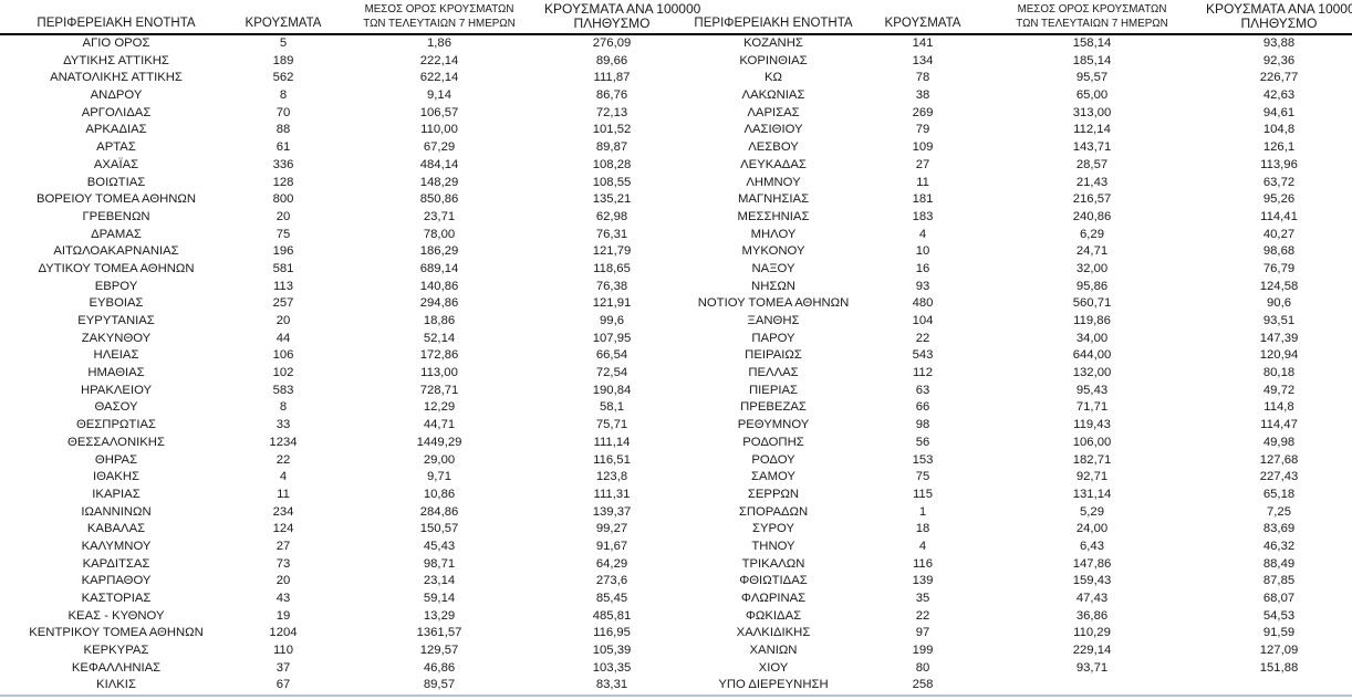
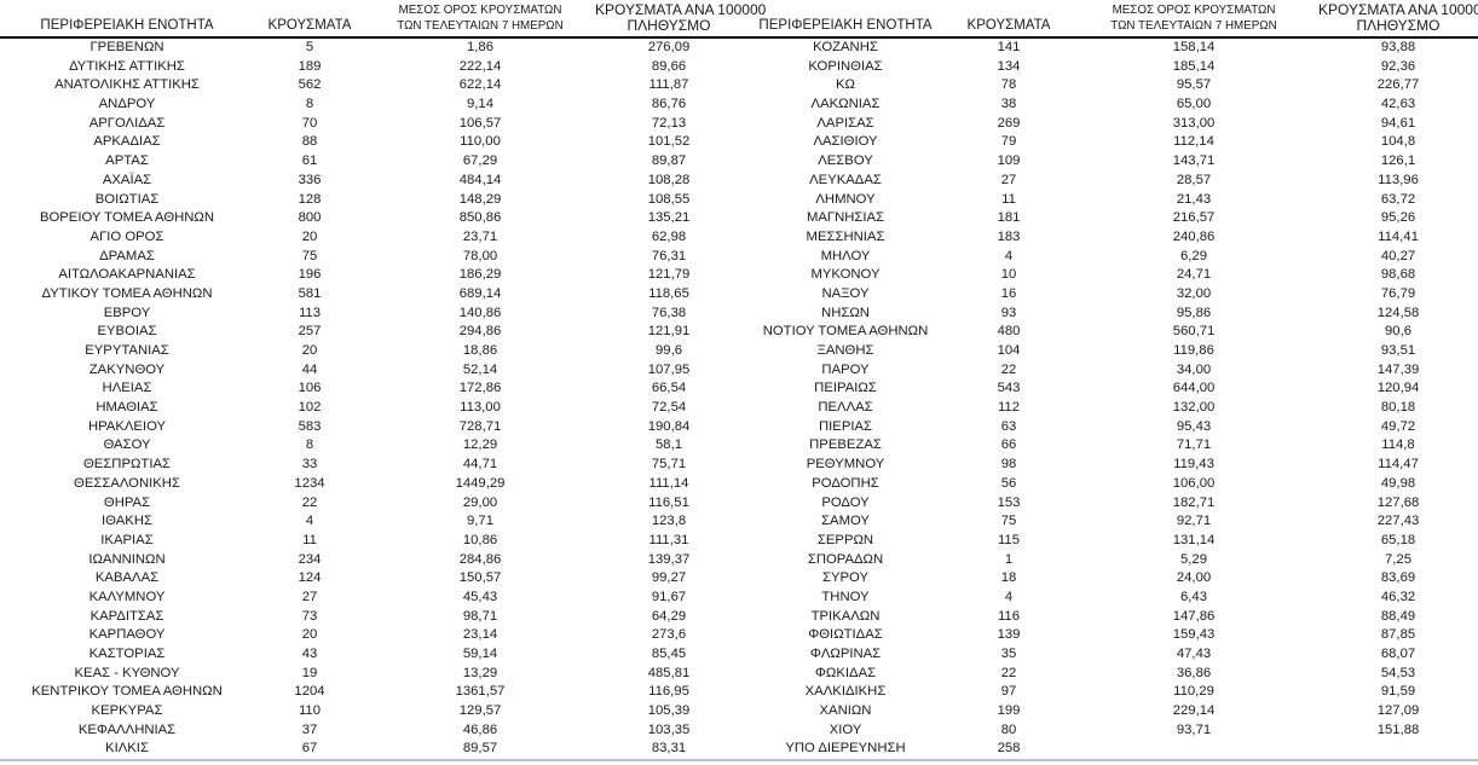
  ΠΕΡΙΦΕΡΕΙΑΚΗ ΕΝΟΤΗΤΑ	ΚΡΟΥΣΜΑΤΑ	ΜΕΣΟΣ ΟΡΟΣ ΚΡΟΥΣΜΑΤΩΝ ΤΩΝ ΤΕΛΕΥΤΑΙΩΝ 7 ΗΜΕΡΩΝ	ΚΡΟΥΣΜΑΤΑ ΑΝΑ 100000 ΠΛΗΘΥΣΜΟ	ΠΕΡΙΦΕΡΕΙΑΚΗ ΕΝΟΤΗΤΑ	ΚΡΟΥΣΜΑΤΑ	ΜΕΣΟΣ ΟΡΟΣ ΚΡΟΥΣΜΑΤΩΝ ΤΩΝ ΤΕΛΕΥΤΑΙΩΝ 7 ΗΜΕΡΩΝ	ΚΡΟΥΣΜΑΤΑ ΑΝΑ 10000 ΠΛΗΘΥΣΜΟ
- ΑΓΙΟ ΟΡΟΣ	5	1,86	276,09	ΚΟΖΑΝΗΣ	141	158,14	93,88
+ ΓΡΕΒΕΝΩΝ	5	1,86	276,09	ΚΟΖΑΝΗΣ	141	158,14	93,88
  ΔΥΤΙΚΗΣ ΑΤΤΙΚΗΣ	189	222,14	89,66	ΚΟΡΙΝΘΙΑΣ	134	185,14	92,36
  ΑΝΑΤΟΛΙΚΗΣ ΑΤΤΙΚΗΣ	562	622,14	111,87	ΚΩ	78	95,57	226,77
  ΑΝΔΡΟΥ	8	9,14	86,76	ΛΑΚΩΝΙΑΣ	38	65,00	42,63
  ΑΡΓΟΛΙΔΑΣ	70	106,57	72,13	ΛΑΡΙΣΑΣ	269	313,00	94,61
  ΑΡΚΑΔΙΑΣ	88	110,00	101,52	ΛΑΣΙΘΙΟΥ	79	112,14	104,8
  ΑΡΤΑΣ	61	67,29	89,87	ΛΕΣΒΟΥ	109	143,71	126,1
  ΑΧΑΪΑΣ	336	484,14	108,28	ΛΕΥΚΑΔΑΣ	27	28,57	113,96
  ΒΟΙΩΤΙΑΣ	128	148,29	108,55	ΛΗΜΝΟΥ	11	21,43	63,72
  ΒΟΡΕΙΟΥ ΤΟΜΕΑ ΑΘΗΝΩΝ	800	850,86	135,21	ΜΑΓΝΗΣΙΑΣ	181	216,57	95,26
- ΓΡΕΒΕΝΩΝ	20	23,71	62,98	ΜΕΣΣΗΝΙΑΣ	183	240,86	114,41
+ ΑΓΙΟ ΟΡΟΣ	20	23,71	62,98	ΜΕΣΣΗΝΙΑΣ	183	240,86	114,41
  ΔΡΑΜΑΣ	75	78,00	76,31	ΜΗΛΟΥ	4	6,29	40,27
  ΑΙΤΩΛΟΑΚΑΡΝΑΝΙΑΣ	196	186,29	121,79	ΜΥΚΟΝΟΥ	10	24,71	98,68
  ΔΥΤΙΚΟΥ ΤΟΜΕΑ ΑΘΗΝΩΝ	581	689,14	118,65	ΝΑΞΟΥ	16	32,00	76,79
  ΕΒΡΟΥ	113	140,86	76,38	ΝΗΣΩΝ	93	95,86	124,58
  ΕΥΒΟΙΑΣ	257	294,86	121,91	ΝΟΤΙΟΥ ΤΟΜΕΑ ΑΘΗΝΩΝ	480	560,71	90,6
  ΕΥΡΥΤΑΝΙΑΣ	20	18,86	99,6	ΞΑΝΘΗΣ	104	119,86	93,51
  ΖΑΚΥΝΘΟΥ	44	52,14	107,95	ΠΑΡΟΥ	22	34,00	147,39
  ΗΛΕΙΑΣ	106	172,86	66,54	ΠΕΙΡΑΙΩΣ	543	644,00	120,94
  ΗΜΑΘΙΑΣ	102	113,00	72,54	ΠΕΛΛΑΣ	112	132,00	80,18
  ΗΡΑΚΛΕΙΟΥ	583	728,71	190,84	ΠΙΕΡΙΑΣ	63	95,43	49,72
  ΘΑΣΟΥ	8	12,29	58,1	ΠΡΕΒΕΖΑΣ	66	71,71	114,8
  ΘΕΣΠΡΩΤΙΑΣ	33	44,71	75,71	ΡΕΘΥΜΝΟΥ	98	119,43	114,47
  ΘΕΣΣΑΛΟΝΙΚΗΣ	1234	1449,29	111,14	ΡΟΔΟΠΗΣ	56	106,00	49,98
  ΘΗΡΑΣ	22	29,00	116,51	ΡΟΔΟΥ	153	182,71	127,68
  ΙΘΑΚΗΣ	4	9,71	123,8	ΣΑΜΟΥ	75	92,71	227,43
  ΙΚΑΡΙΑΣ	11	10,86	111,31	ΣΕΡΡΩΝ	115	131,14	65,18
  ΙΩΑΝΝΙΝΩΝ	234	284,86	139,37	ΣΠΟΡΑΔΩΝ	1	5,29	7,25
  ΚΑΒΑΛΑΣ	124	150,57	99,27	ΣΥΡΟΥ	18	24,00	83,69
  ΚΑΛΥΜΝΟΥ	27	45,43	91,67	ΤΗΝΟΥ	4	6,43	46,32
  ΚΑΡΔΙΤΣΑΣ	73	98,71	64,29	ΤΡΙΚΑΛΩΝ	116	147,86	88,49
  ΚΑΡΠΑΘΟΥ	20	23,14	273,6	ΦΘΙΩΤΙΔΑΣ	139	159,43	87,85
  ΚΑΣΤΟΡΙΑΣ	43	59,14	85,45	ΦΛΩΡΙΝΑΣ	35	47,43	68,07
  ΚΕΑΣ - ΚΥΘΝΟΥ	19	13,29	485,81	ΦΩΚΙΔΑΣ	22	36,86	54,53
  ΚΕΝΤΡΙΚΟΥ ΤΟΜΕΑ ΑΘΗΝΩΝ	1204	1361,57	116,95	ΧΑΛΚΙΔΙΚΗΣ	97	110,29	91,59
  ΚΕΡΚΥΡΑΣ	110	129,57	105,39	ΧΑΝΙΩΝ	199	229,14	127,09
  ΚΕΦΑΛΛΗΝΙΑΣ	37	46,86	103,35	ΧΙΟΥ	80	93,71	151,88
  ΚΙΛΚΙΣ	67	89,57	83,31	ΥΠΟ ΔΙΕΡΕΥΝΗΣΗ	258
